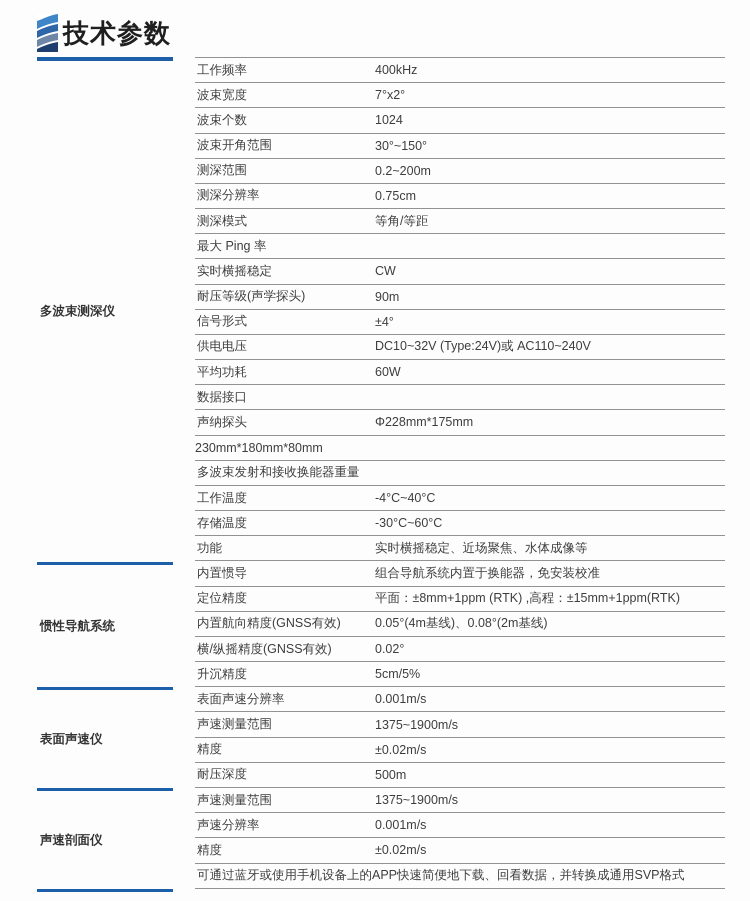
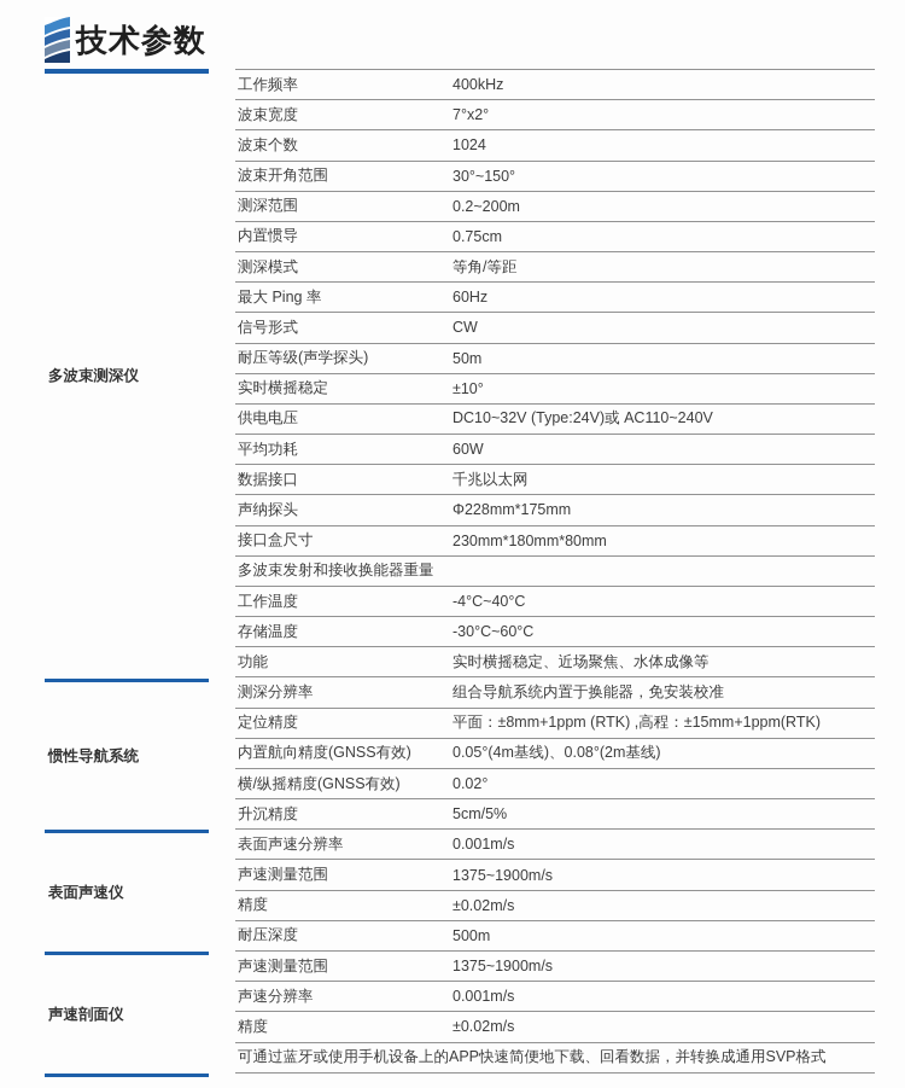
  技术参数
  多波束测深仪
  惯性导航系统
  表面声速仪
  声速剖面仪
  工作频率
  400kHz
  波束宽度
  7°x2°
  波束个数
  1024
  波束开角范围
  30°~150°
  测深范围
  0.2~200m
- 测深分辨率
+ 内置惯导
  0.75cm
  测深模式
  等角/等距
  最大 Ping 率
+ 60Hz
- 实时横摇稳定
+ 信号形式
  CW
  耐压等级(声学探头)
- 90m
+ 50m
- 信号形式
+ 实时横摇稳定
- ±4°
+ ±10°
  供电电压
  DC10~32V (Type:24V)或 AC110~240V
  平均功耗
  60W
  数据接口
+ 千兆以太网
  声纳探头
  Φ228mm*175mm
+ 接口盒尺寸
  230mm*180mm*80mm
  多波束发射和接收换能器重量
  工作温度
  -4°C~40°C
  存储温度
  -30°C~60°C
  功能
  实时横摇稳定、近场聚焦、水体成像等
- 内置惯导
+ 测深分辨率
  组合导航系统内置于换能器，免安装校准
  定位精度
  平面：±8mm+1ppm (RTK) ,高程：±15mm+1ppm(RTK)
  内置航向精度(GNSS有效)
  0.05°(4m基线)、0.08°(2m基线)
  横/纵摇精度(GNSS有效)
  0.02°
  升沉精度
  5cm/5%
  表面声速分辨率
  0.001m/s
  声速测量范围
  1375~1900m/s
  精度
  ±0.02m/s
  耐压深度
  500m
  声速测量范围
  1375~1900m/s
  声速分辨率
  0.001m/s
  精度
  ±0.02m/s
  可通过蓝牙或使用手机设备上的APP快速简便地下载、回看数据，并转换成通用SVP格式
